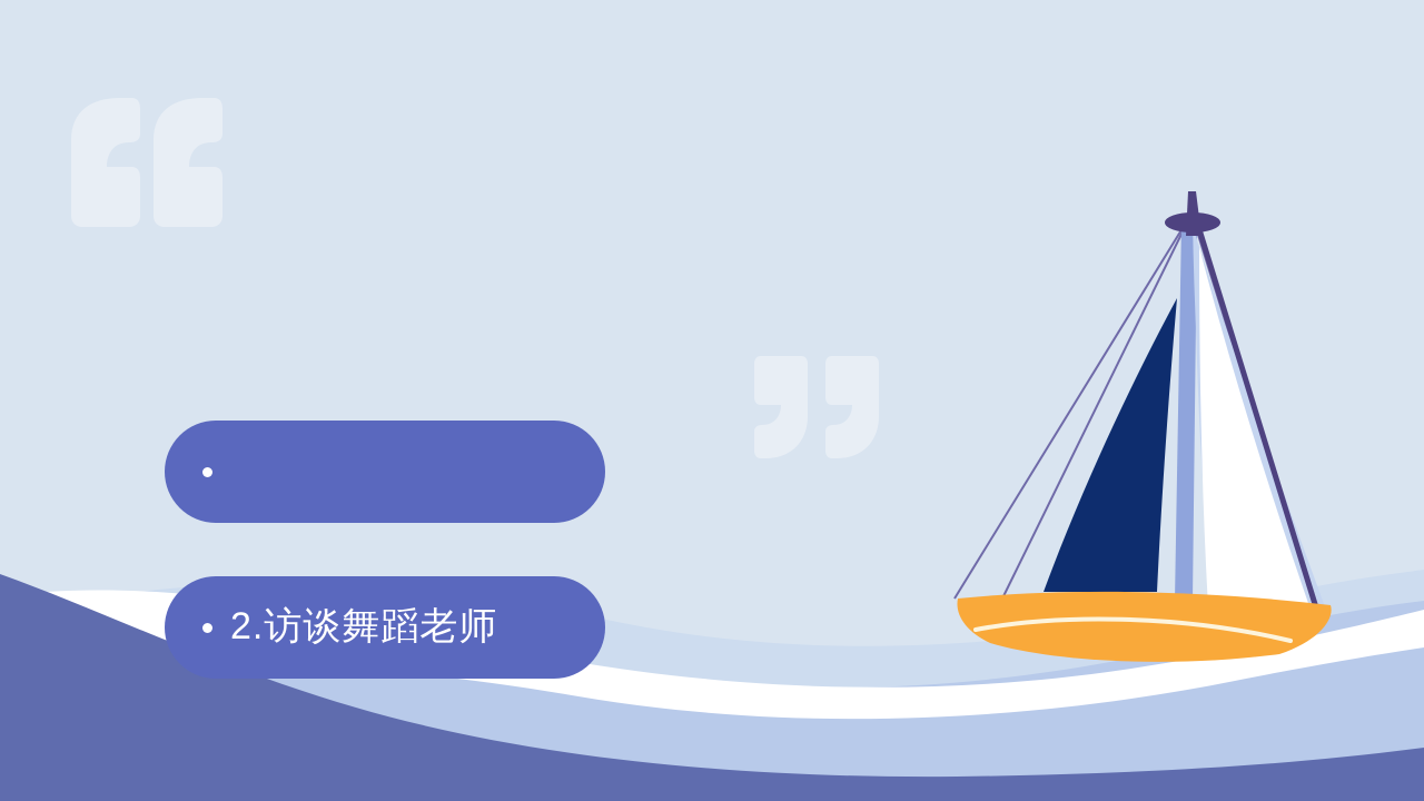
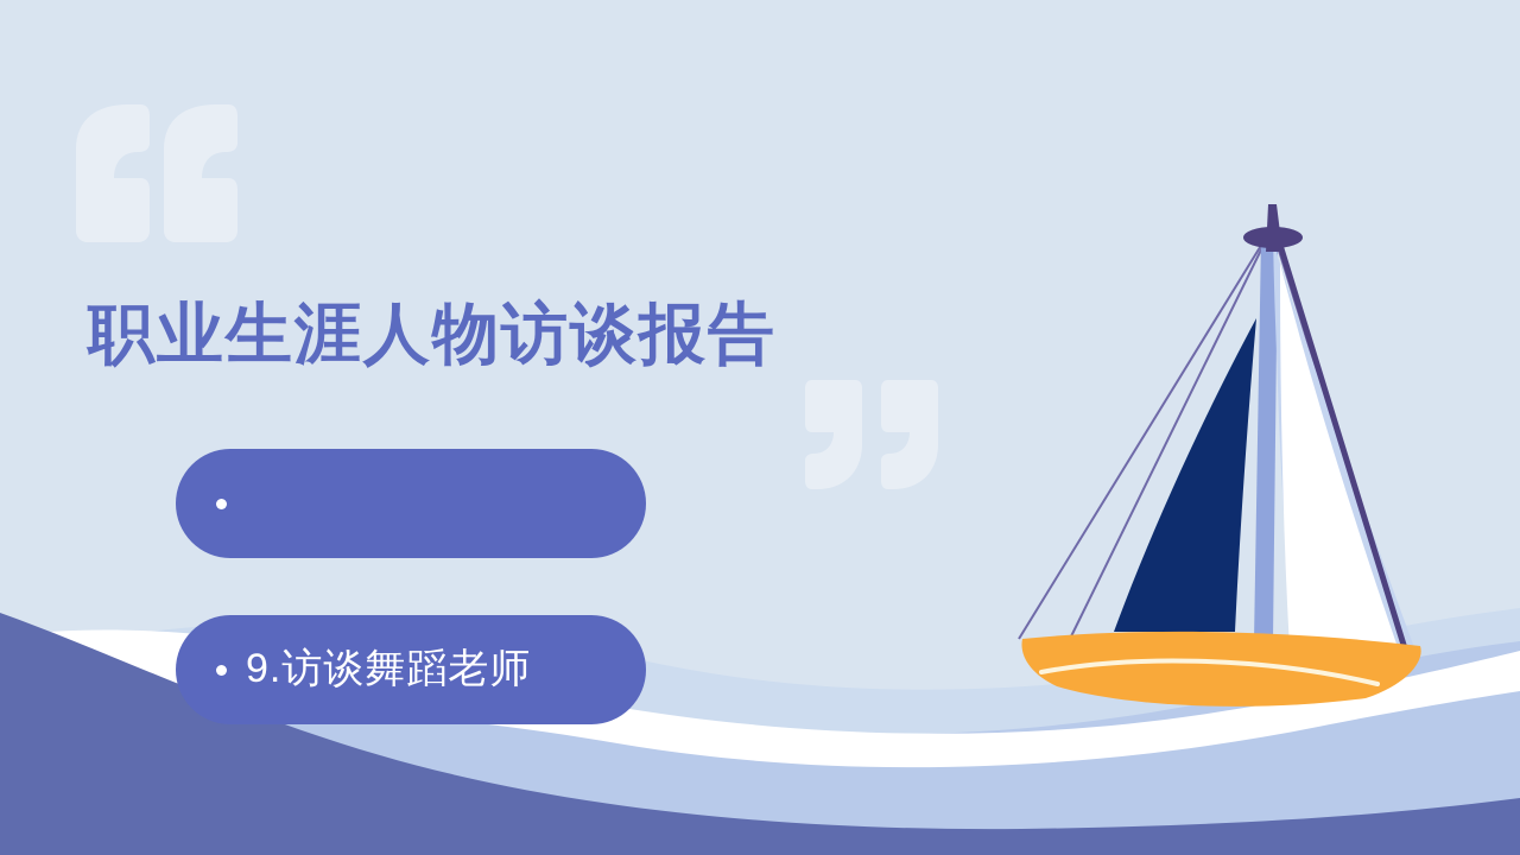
+ 职业生涯人物访谈报告
- 2.访谈舞蹈老师
+ 9.访谈舞蹈老师
